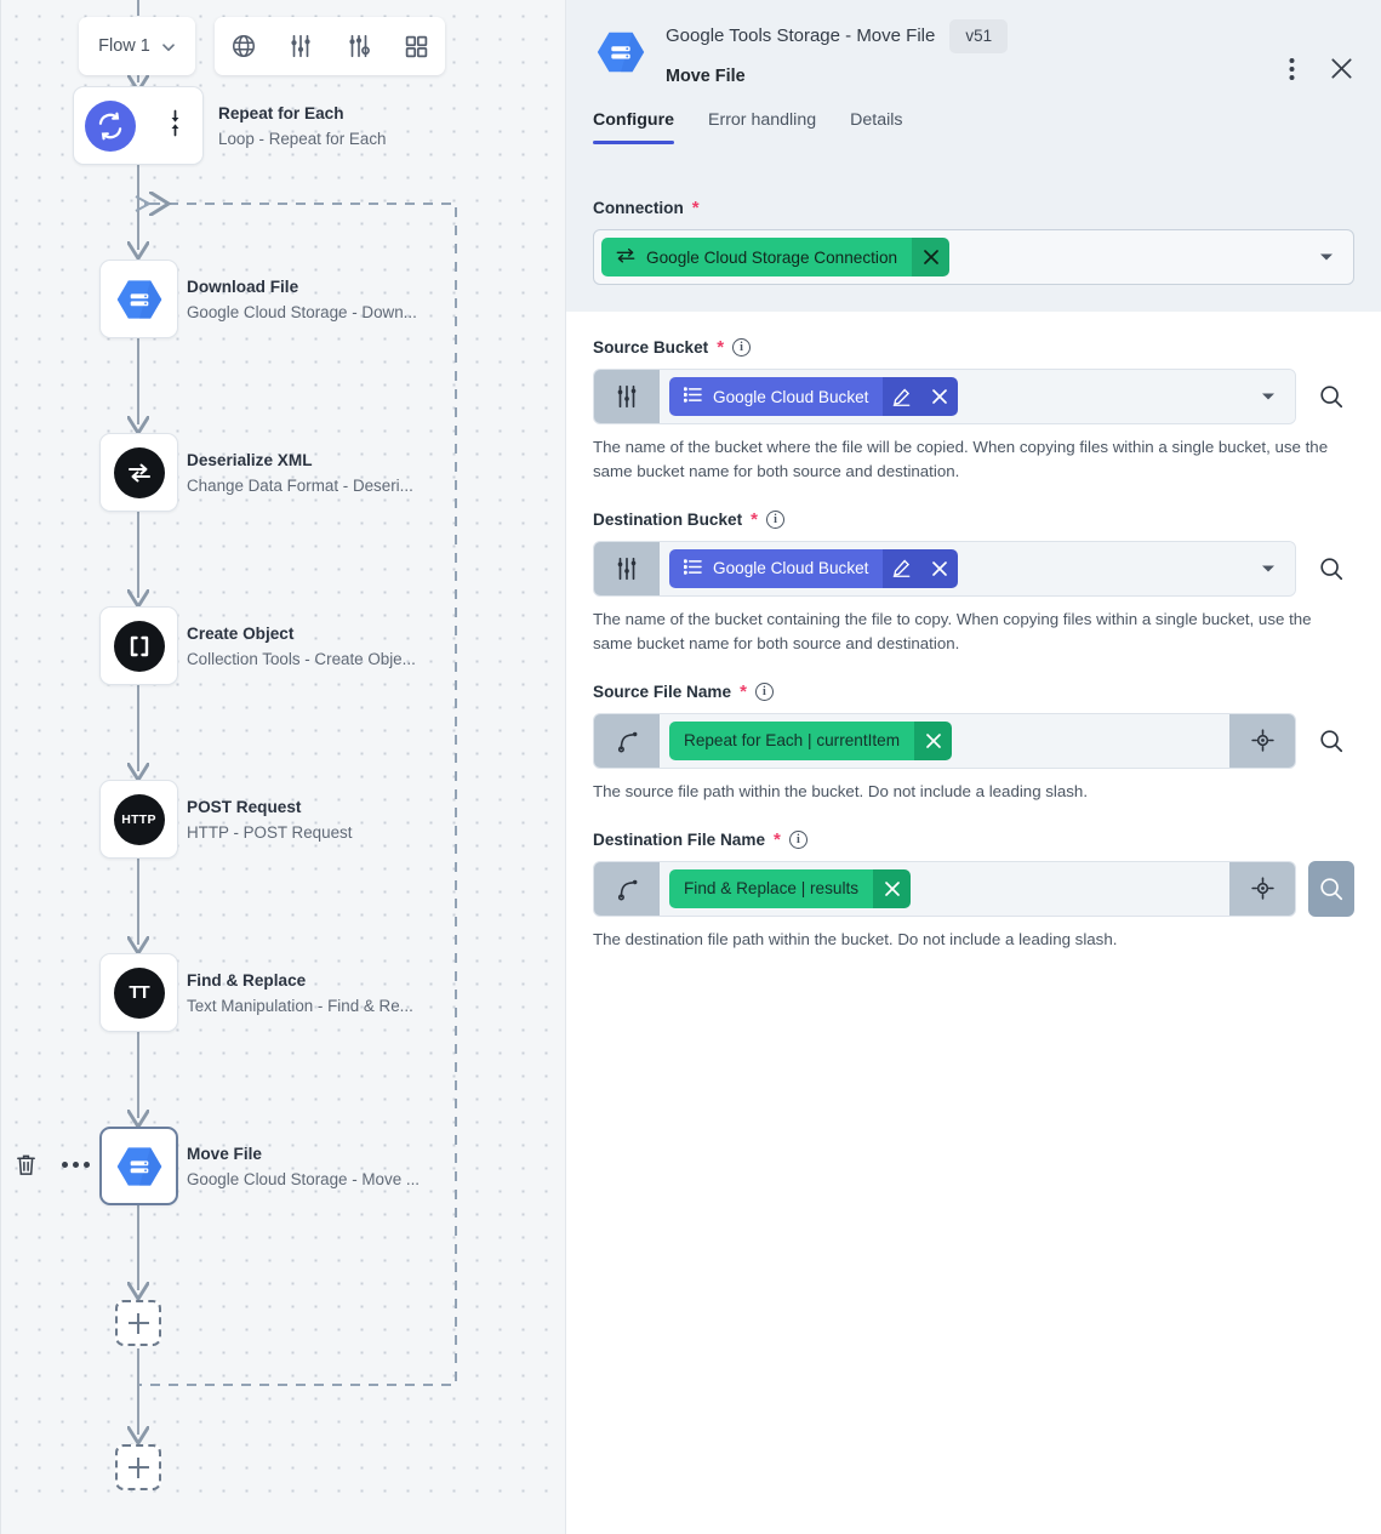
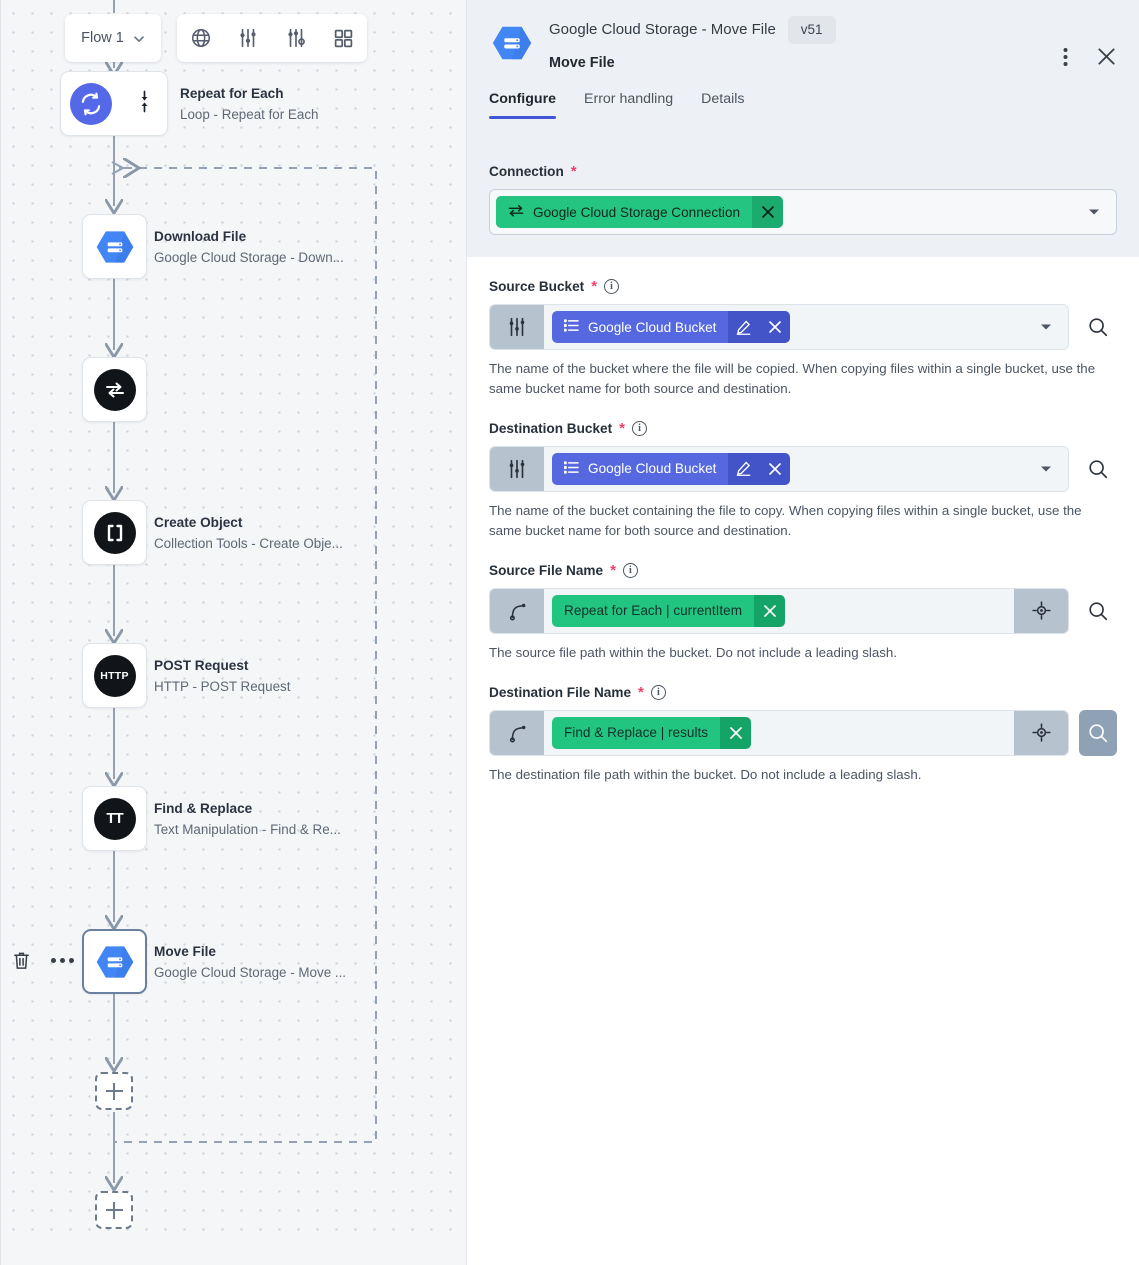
  Flow 1
  Repeat for Each
  Loop - Repeat for Each
  Download File
  Google Cloud Storage - Down...
- Deserialize XML
- Change Data Format - Deseri...
  Create Object
  Collection Tools - Create Obje...
  HTTP
  POST Request
  HTTP - POST Request
  TT
  Find & Replace
  Text Manipulation - Find & Re...
  Move File
  Google Cloud Storage - Move ...
- Google Tools Storage - Move File
+ Google Cloud Storage - Move File
  v51
  Move File
  Configure
  Error handling
  Details
  Connection
  *
  Google Cloud Storage Connection
  Source Bucket
  *
  i
  Google Cloud Bucket
  The name of the bucket where the file will be copied. When copying files within a single bucket, use the same bucket name for both source and destination.
  Destination Bucket
  *
  i
  Google Cloud Bucket
  The name of the bucket containing the file to copy. When copying files within a single bucket, use the same bucket name for both source and destination.
  Source File Name
  *
  i
  Repeat for Each | currentItem
  The source file path within the bucket. Do not include a leading slash.
  Destination File Name
  *
  i
  Find & Replace | results
  The destination file path within the bucket. Do not include a leading slash.
